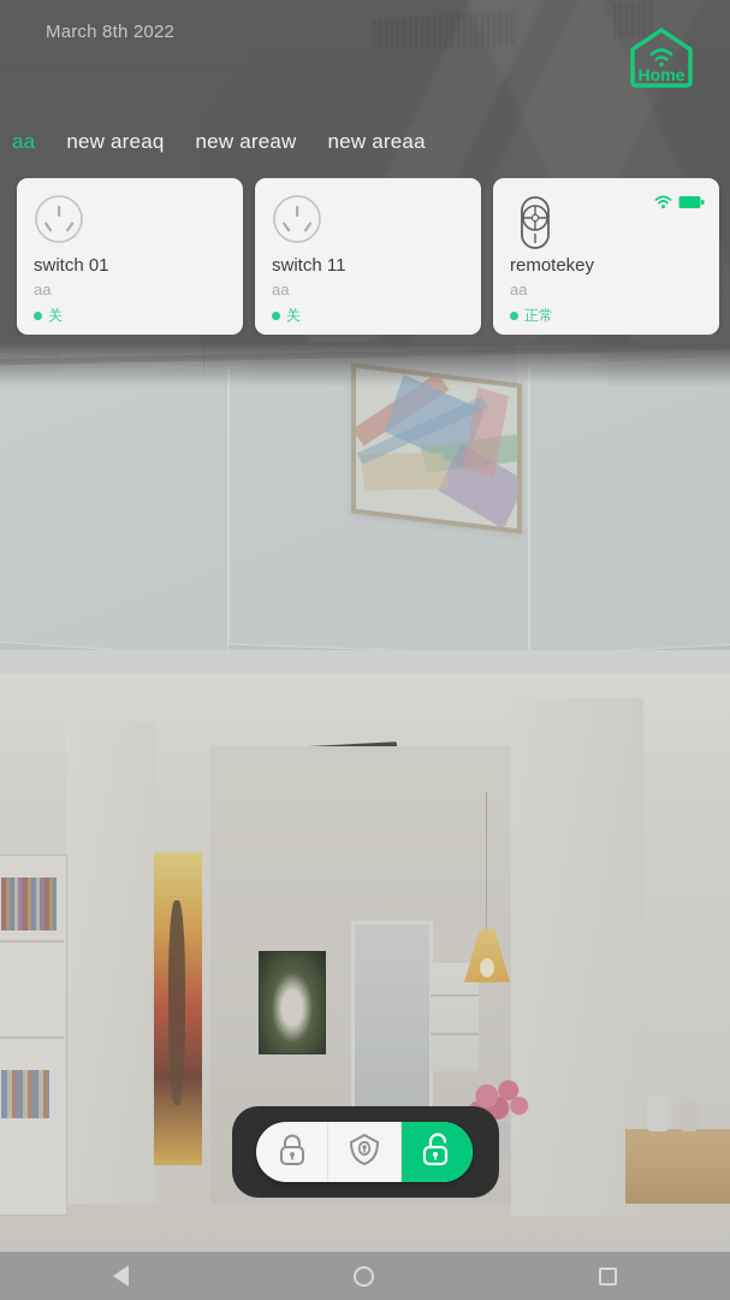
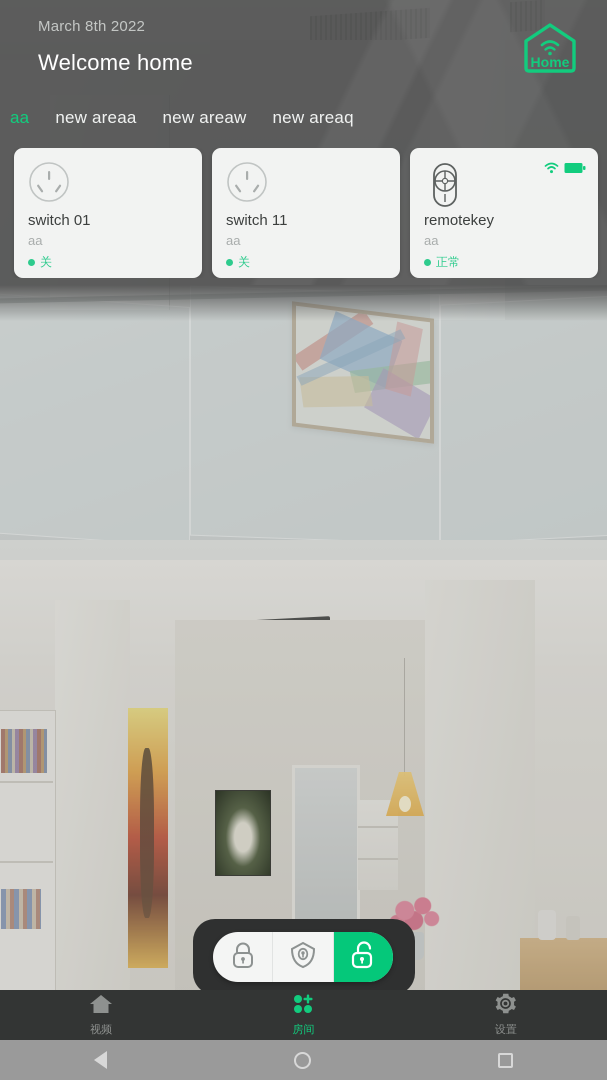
  March 8th 2022
+ Welcome home
  Home
  aa
- new areaq
+ new areaa
  new areaw
- new areaa
+ new areaq
  switch 01
  aa
  关
  switch 11
  aa
  关
  remotekey
  aa
  正常
+ 视频
+ 房间
+ 设置
